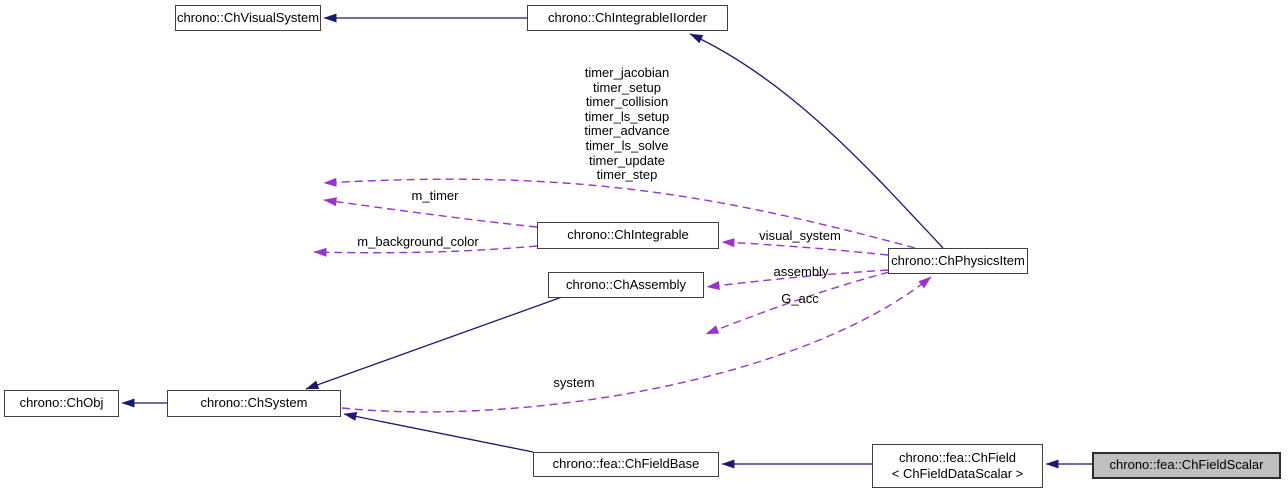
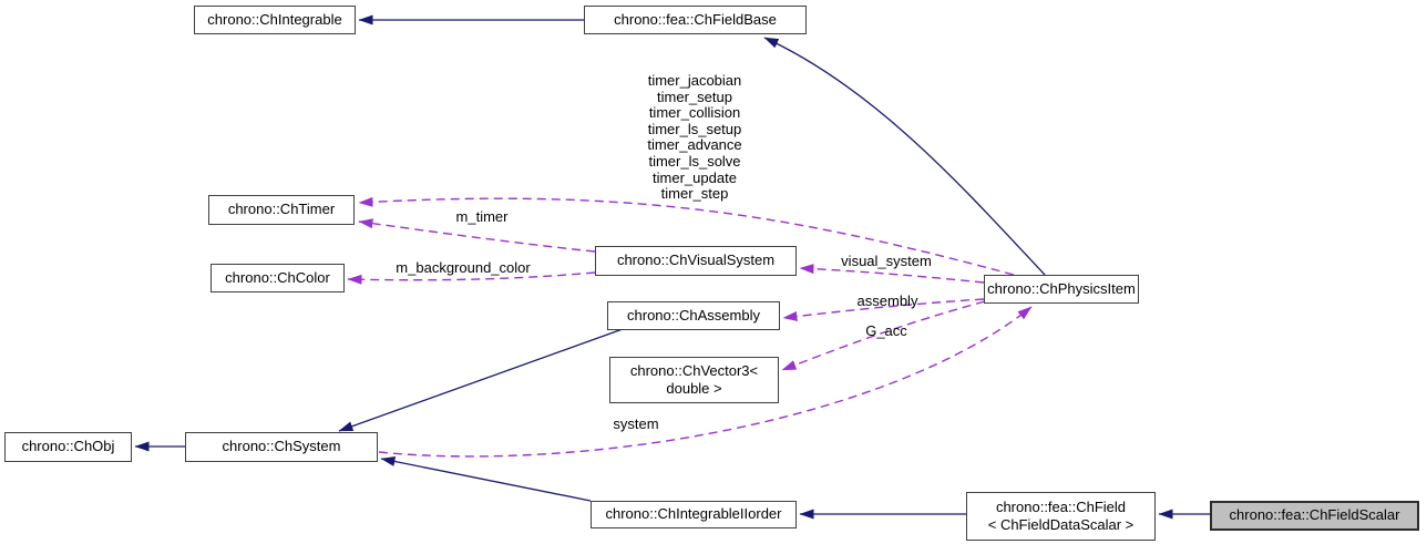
- chrono::ChVisualSystem
+ chrono::ChIntegrable
- chrono::ChIntegrableIIorder
+ chrono::fea::ChFieldBase
+ chrono::ChTimer
+ chrono::ChColor
- chrono::ChIntegrable
+ chrono::ChVisualSystem
  chrono::ChAssembly
+ chrono::ChVector3<
+ double >
  chrono::ChPhysicsItem
  chrono::ChObj
  chrono::ChSystem
- chrono::fea::ChFieldBase
+ chrono::ChIntegrableIIorder
  chrono::fea::ChField
  < ChFieldDataScalar >
  chrono::fea::ChFieldScalar
  timer_jacobian
  timer_setup
  timer_collision
  timer_ls_setup
  timer_advance
  timer_ls_solve
  timer_update
  timer_step
  m_timer
  m_background_color
  visual_system
  assembly
  G_acc
  system
